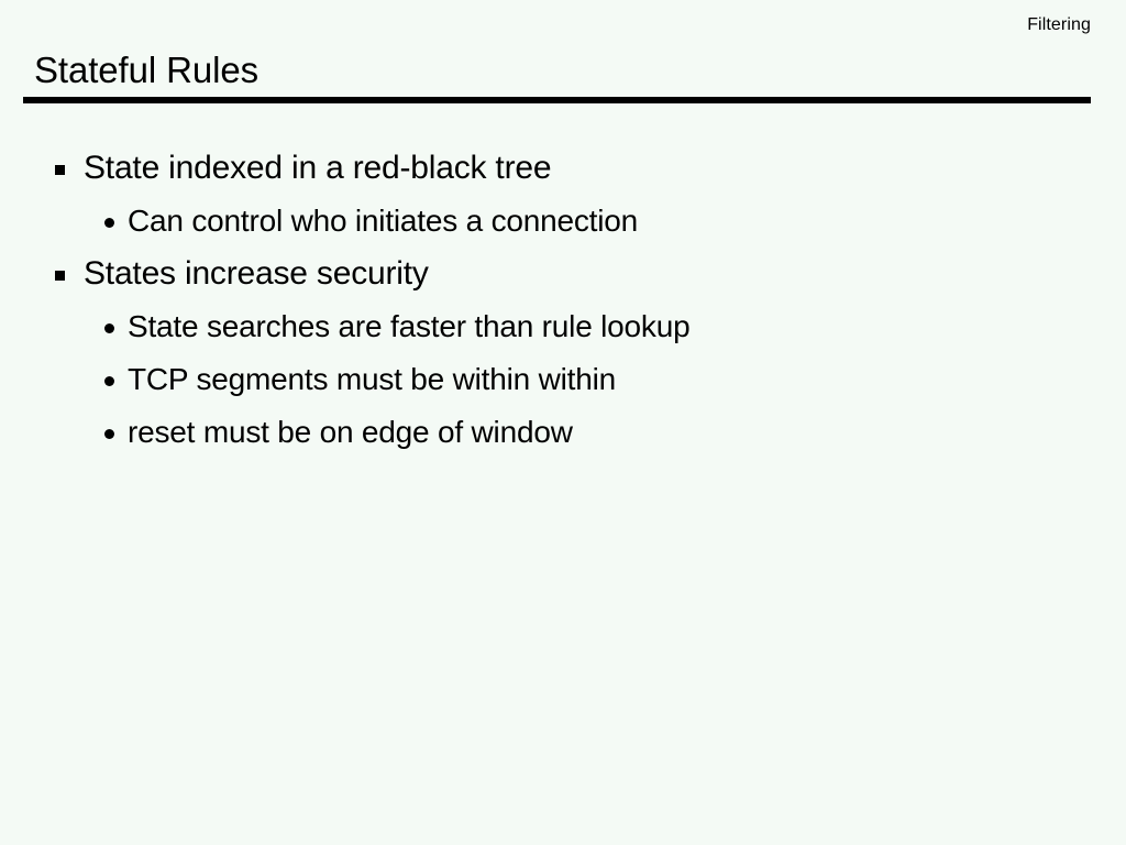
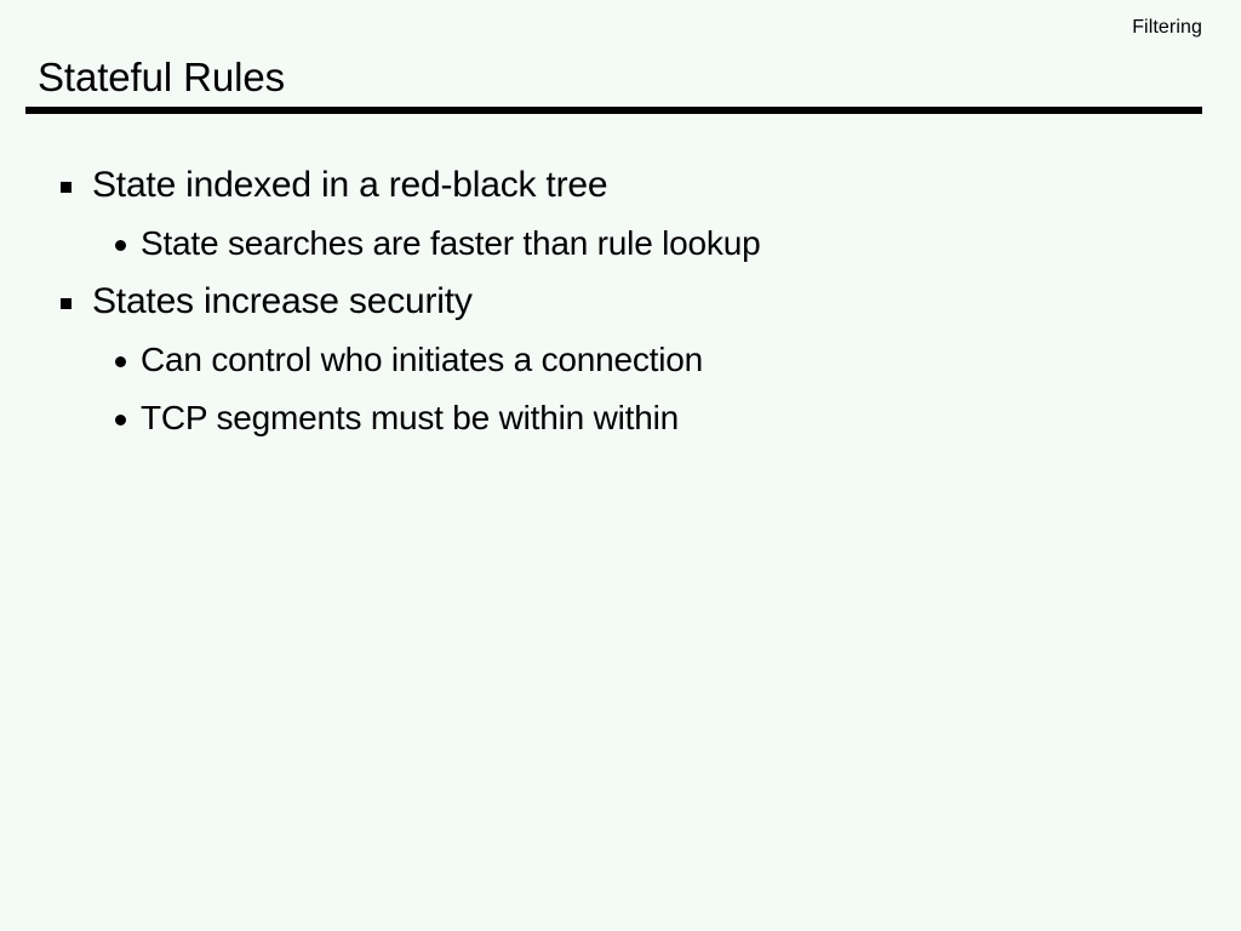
  Filtering
  Stateful Rules
  State indexed in a red-black tree
- Can control who initiates a connection
+ State searches are faster than rule lookup
  States increase security
- State searches are faster than rule lookup
+ Can control who initiates a connection
  TCP segments must be within within
- reset must be on edge of window
